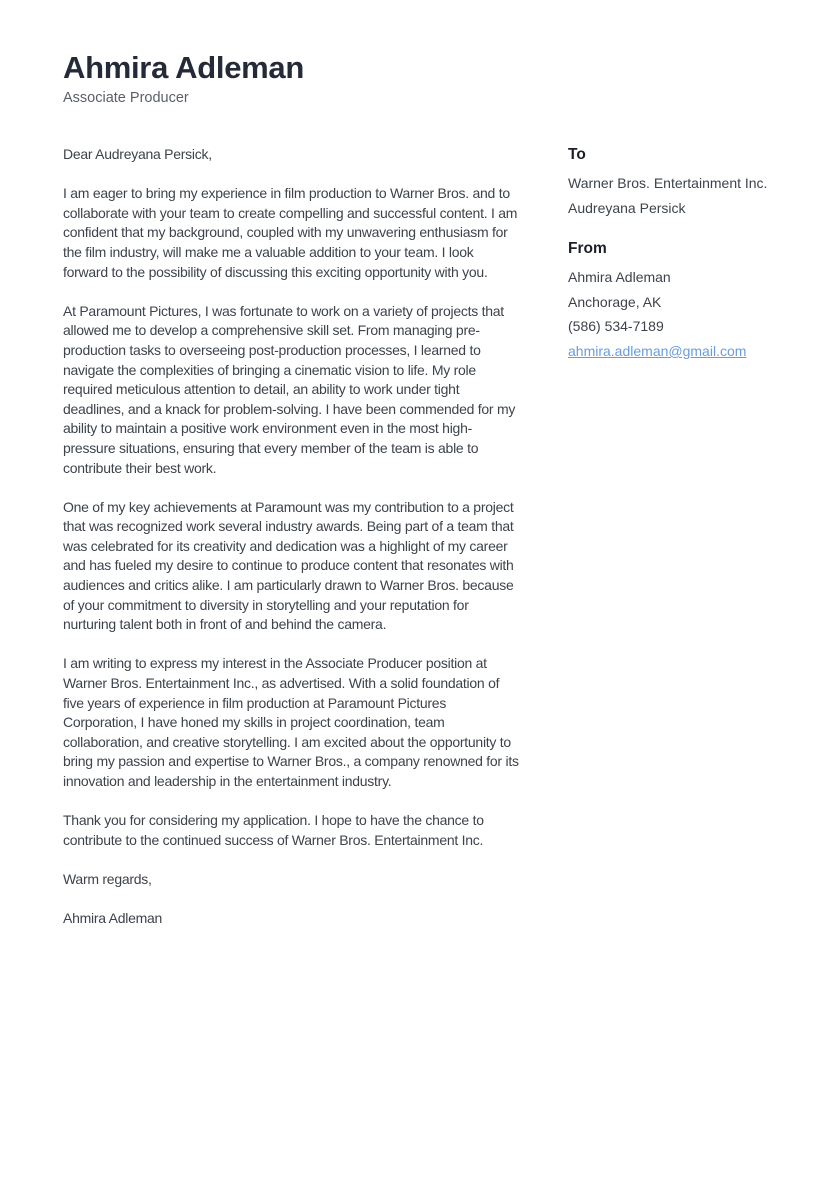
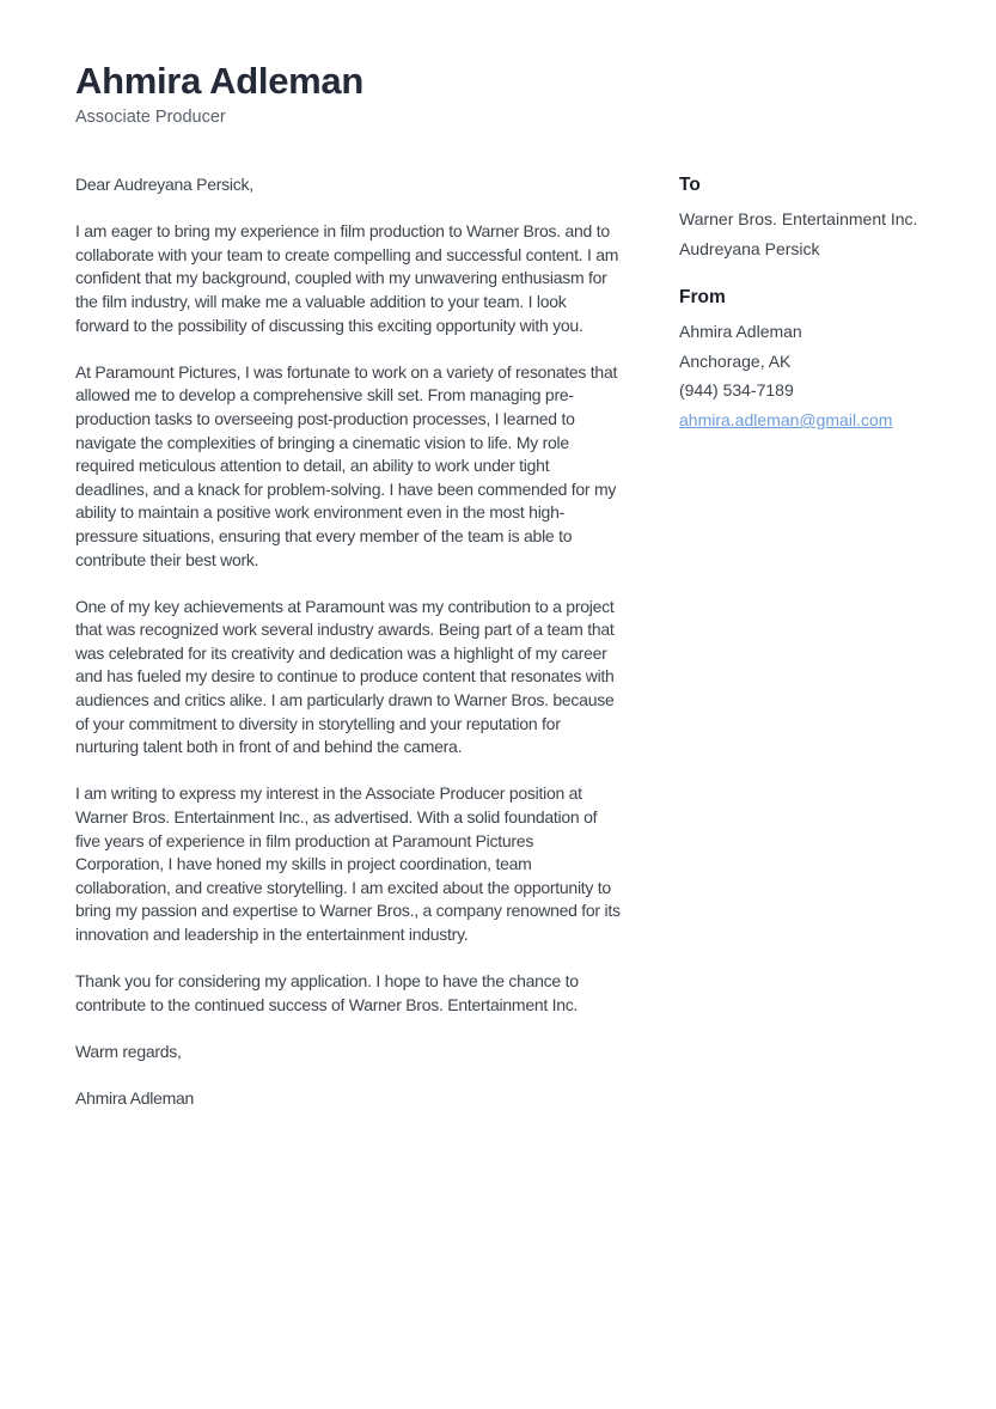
  Ahmira Adleman
  Associate Producer
  Dear Audreyana Persick,
  I am eager to bring my experience in film production to Warner Bros. and to collaborate with your team to create compelling and successful content. I am confident that my background, coupled with my unwavering enthusiasm for the film industry, will make me a valuable addition to your team. I look forward to the possibility of discussing this exciting opportunity with you.
- At Paramount Pictures, I was fortunate to work on a variety of projects that allowed me to develop a comprehensive skill set. From managing pre-production tasks to overseeing post-production processes, I learned to navigate the complexities of bringing a cinematic vision to life. My role required meticulous attention to detail, an ability to work under tight deadlines, and a knack for problem-solving. I have been commended for my ability to maintain a positive work environment even in the most high-pressure situations, ensuring that every member of the team is able to contribute their best work.
+ At Paramount Pictures, I was fortunate to work on a variety of resonates that allowed me to develop a comprehensive skill set. From managing pre-production tasks to overseeing post-production processes, I learned to navigate the complexities of bringing a cinematic vision to life. My role required meticulous attention to detail, an ability to work under tight deadlines, and a knack for problem-solving. I have been commended for my ability to maintain a positive work environment even in the most high-pressure situations, ensuring that every member of the team is able to contribute their best work.
  One of my key achievements at Paramount was my contribution to a project that was recognized work several industry awards. Being part of a team that was celebrated for its creativity and dedication was a highlight of my career and has fueled my desire to continue to produce content that resonates with audiences and critics alike. I am particularly drawn to Warner Bros. because of your commitment to diversity in storytelling and your reputation for nurturing talent both in front of and behind the camera.
  I am writing to express my interest in the Associate Producer position at Warner Bros. Entertainment Inc., as advertised. With a solid foundation of five years of experience in film production at Paramount Pictures Corporation, I have honed my skills in project coordination, team collaboration, and creative storytelling. I am excited about the opportunity to bring my passion and expertise to Warner Bros., a company renowned for its innovation and leadership in the entertainment industry.
  Thank you for considering my application. I hope to have the chance to contribute to the continued success of Warner Bros. Entertainment Inc.
  Warm regards,
  Ahmira Adleman
  To
  Warner Bros. Entertainment Inc.
  Audreyana Persick
  From
  Ahmira Adleman
  Anchorage, AK
- (586) 534-7189
+ (944) 534-7189
  ahmira.adleman@gmail.com
